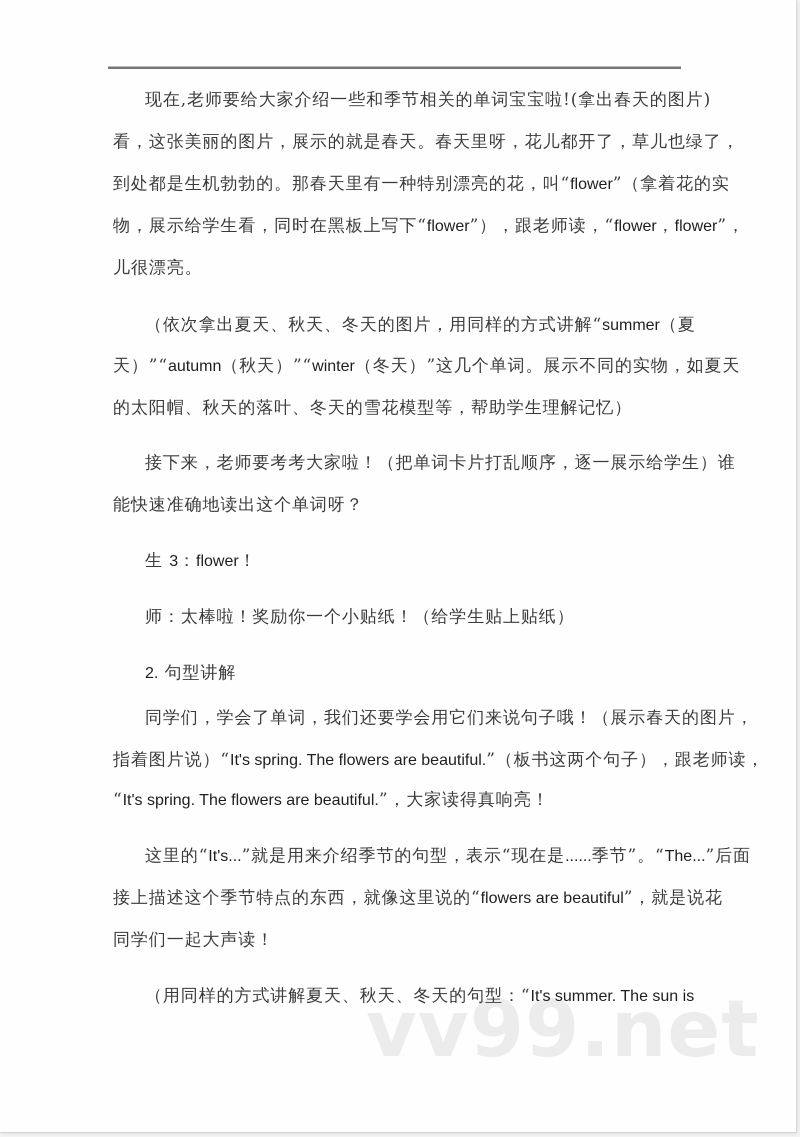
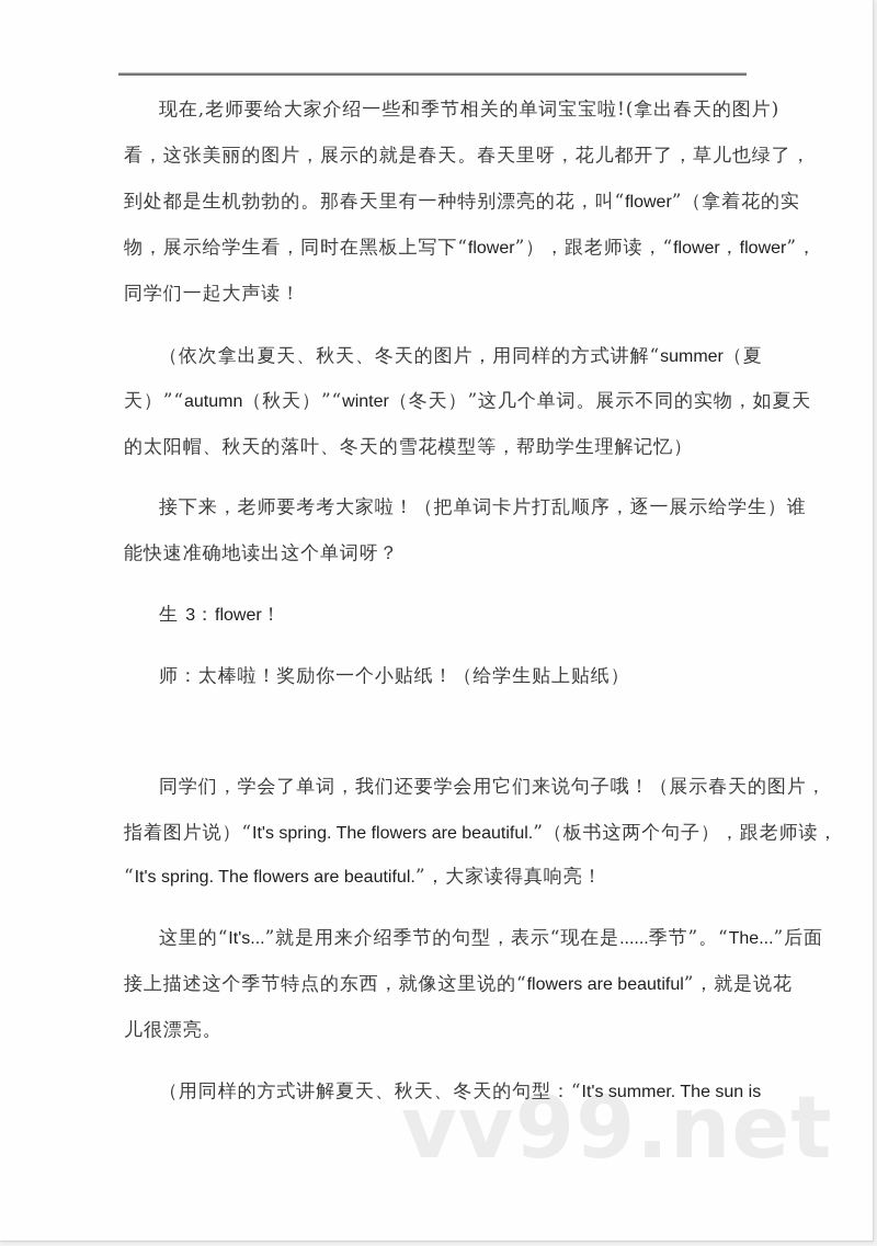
  vv99.net
  现在,老师要给大家介绍一些和季节相关的单词宝宝啦!(拿出春天的图片)
  看，这张美丽的图片，展示的就是春天。春天里呀，花儿都开了，草儿也绿了，
  到处都是生机勃勃的。那春天里有一种特别漂亮的花，叫“flower”（拿着花的实
  物，展示给学生看，同时在黑板上写下“flower”），跟老师读，“flower，flower”，
- 儿很漂亮。
+ 同学们一起大声读！
  （依次拿出夏天、秋天、冬天的图片，用同样的方式讲解“summer（夏
  天）”“autumn（秋天）”“winter（冬天）”这几个单词。展示不同的实物，如夏天
  的太阳帽、秋天的落叶、冬天的雪花模型等，帮助学生理解记忆）
  接下来，老师要考考大家啦！（把单词卡片打乱顺序，逐一展示给学生）谁
  能快速准确地读出这个单词呀？
  生 3：flower！
  师：太棒啦！奖励你一个小贴纸！（给学生贴上贴纸）
- 2. 句型讲解
  同学们，学会了单词，我们还要学会用它们来说句子哦！（展示春天的图片，
  指着图片说）“It's spring. The flowers are beautiful.”（板书这两个句子），跟老师读，
  “It's spring. The flowers are beautiful.”，大家读得真响亮！
  这里的“It's...”就是用来介绍季节的句型，表示“现在是......季节”。“The...”后面
  接上描述这个季节特点的东西，就像这里说的“flowers are beautiful”，就是说花
- 同学们一起大声读！
+ 儿很漂亮。
  （用同样的方式讲解夏天、秋天、冬天的句型：“It's summer. The sun is
